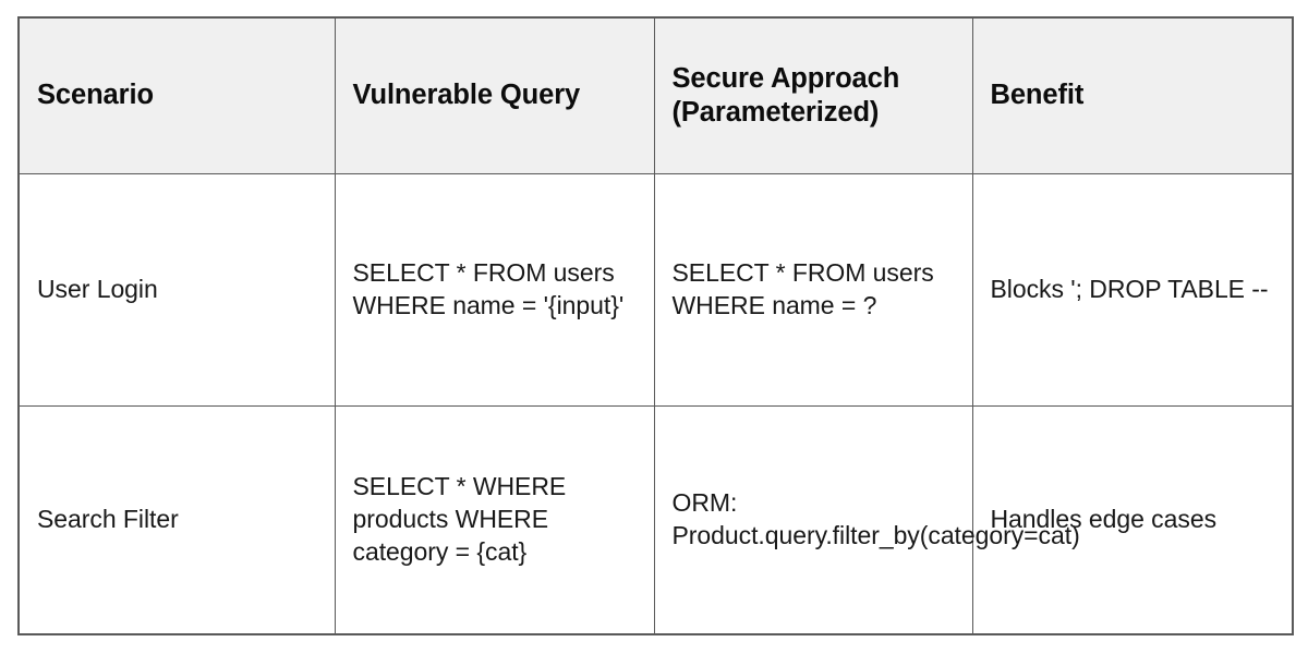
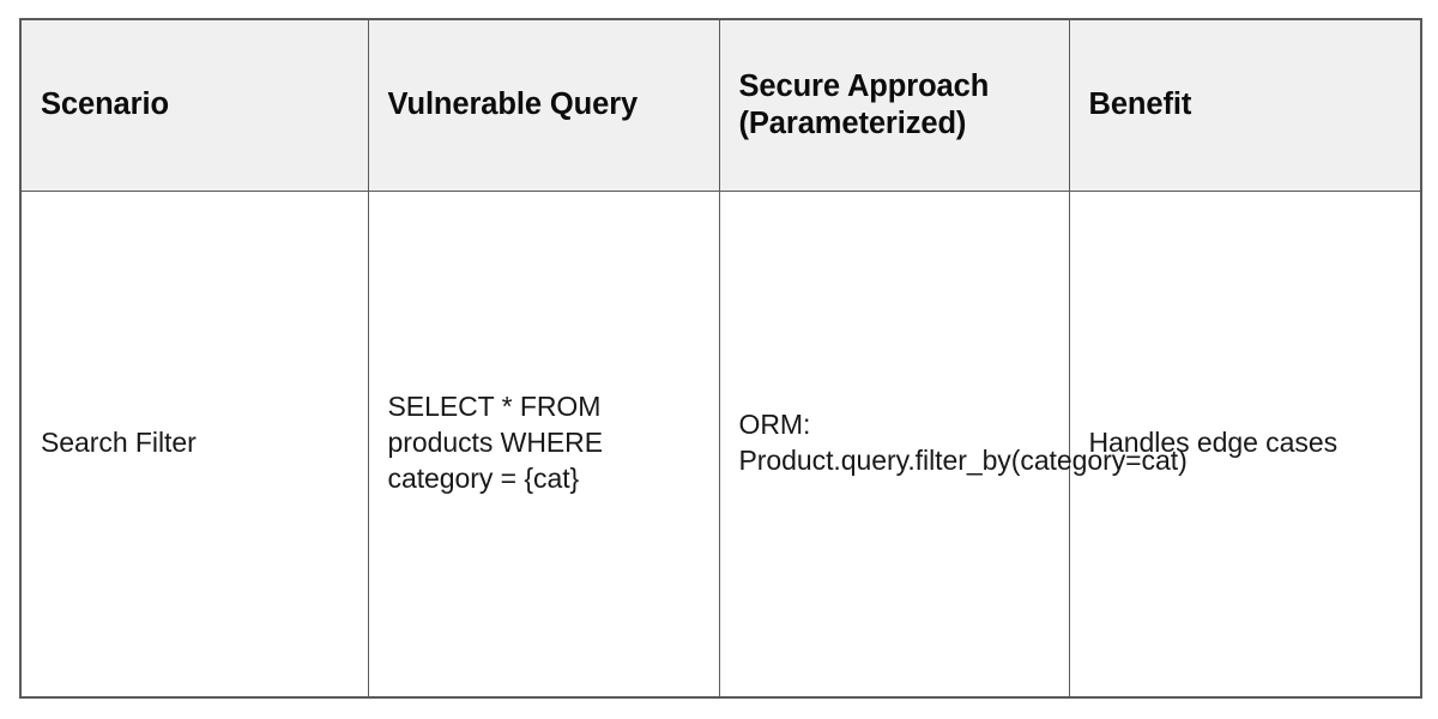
  Scenario	Vulnerable Query	Secure Approach (Parameterized)	Benefit
- User Login	SELECT * FROM users WHERE name = '{input}'	SELECT * FROM users WHERE name = ?	Blocks '; DROP TABLE --
- Search Filter	SELECT * WHERE products WHERE category = {cat}	ORM: Product.query.filter_by(categ	Handles edge cases
+ Search Filter	SELECT * FROM products WHERE category = {cat}	ORM: Product.query.filter_by(categ	Handles edge cases
